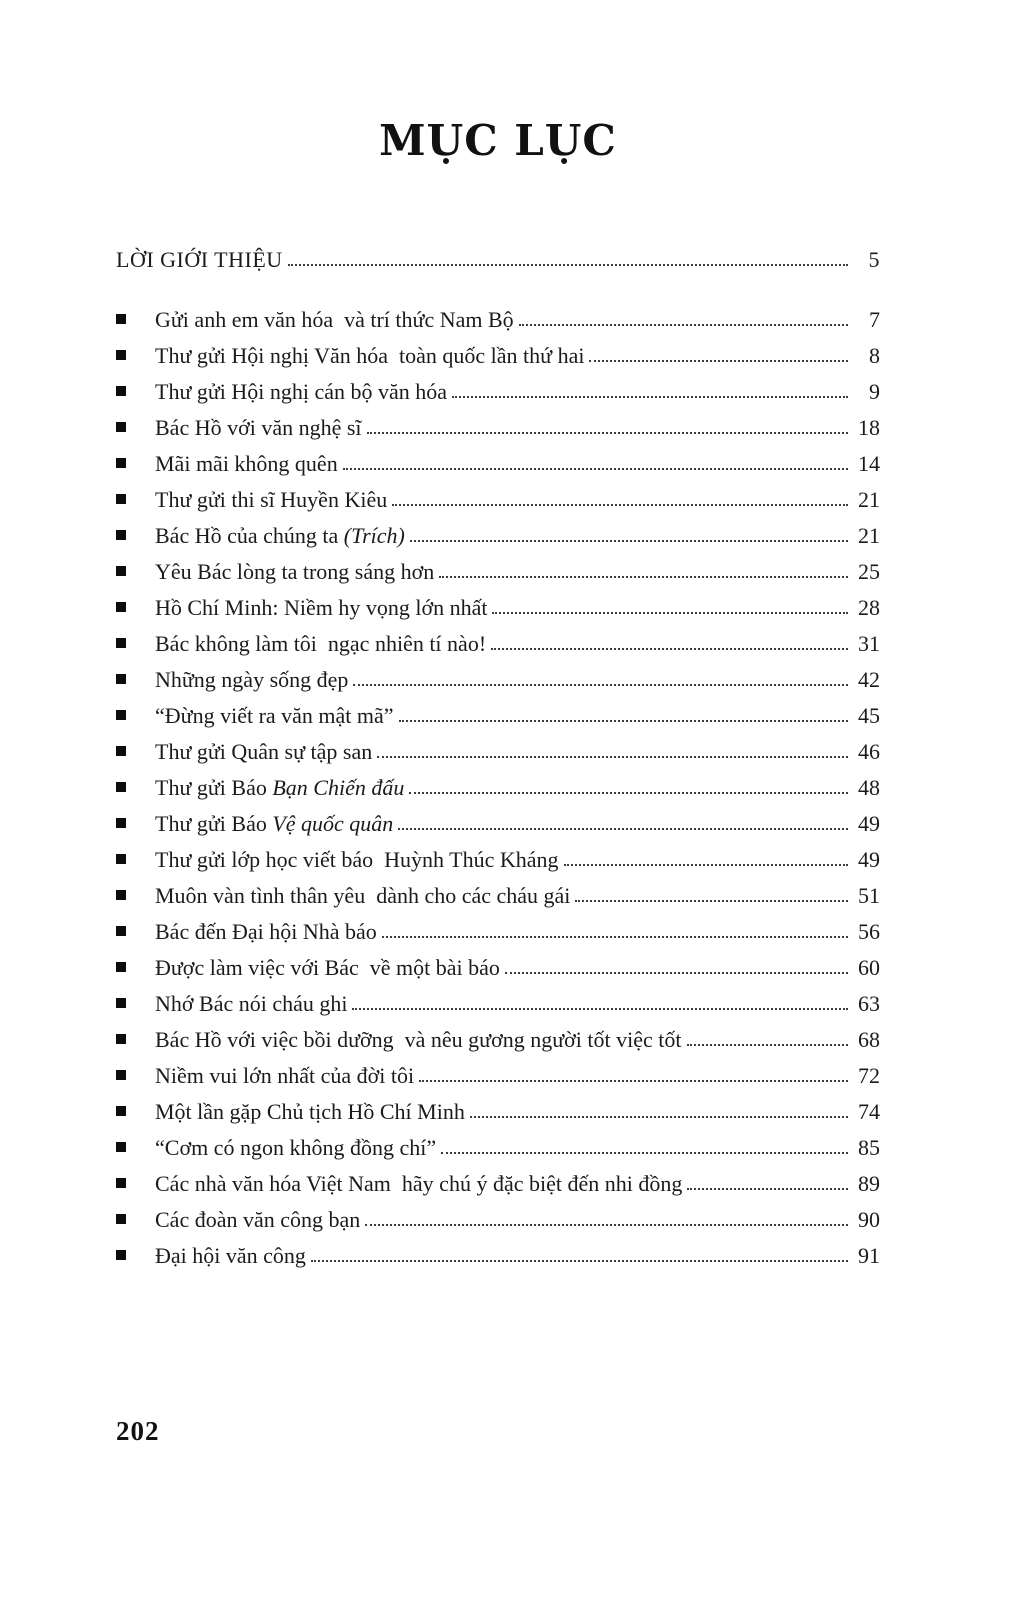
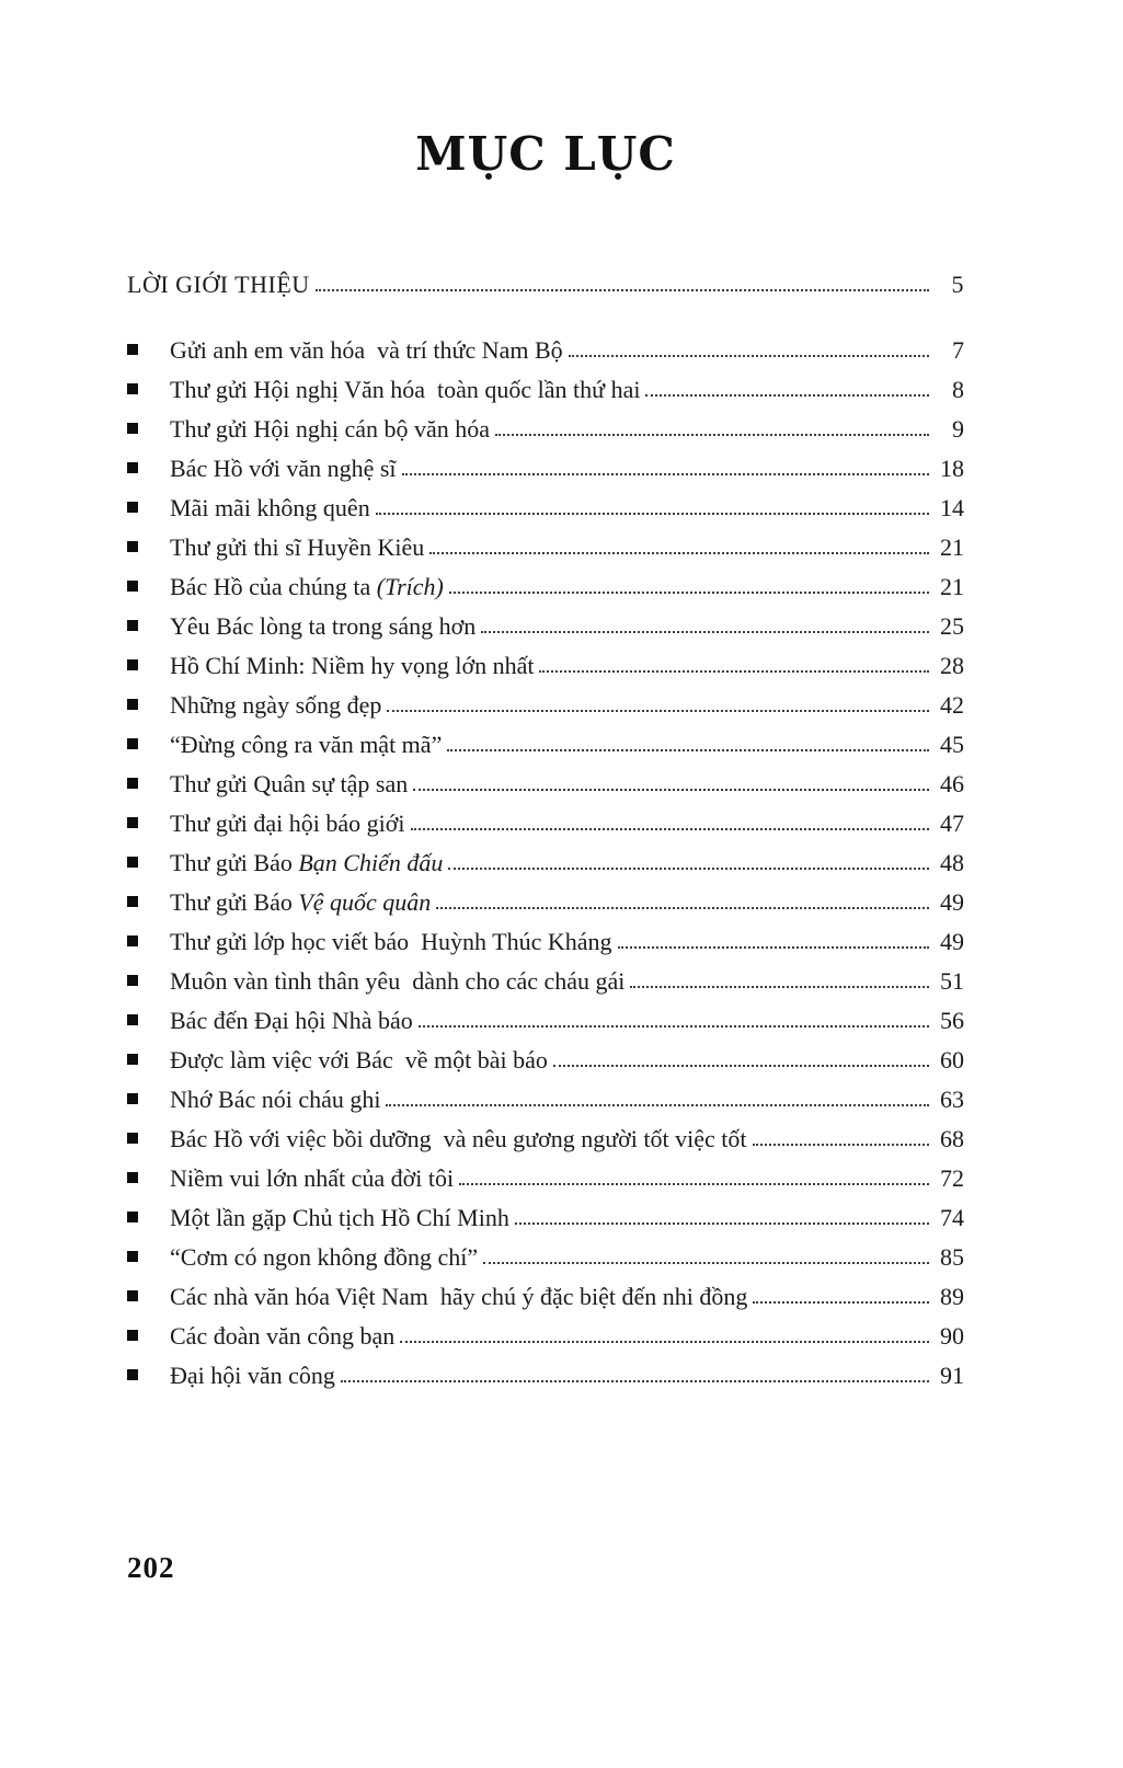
  MỤC LỤC
  LỜI GIỚI THIỆU
  5
  Gửi anh em văn hóa và trí thức Nam Bộ
  7
  Thư gửi Hội nghị Văn hóa toàn quốc lần thứ hai
  8
  Thư gửi Hội nghị cán bộ văn hóa
  9
  Bác Hồ với văn nghệ sĩ
  18
  Mãi mãi không quên
  14
  Thư gửi thi sĩ Huyền Kiêu
  21
  Bác Hồ của chúng ta (Trích)
  21
  Yêu Bác lòng ta trong sáng hơn
  25
  Hồ Chí Minh: Niềm hy vọng lớn nhất
  28
- Bác không làm tôi ngạc nhiên tí nào!
- 31
  Những ngày sống đẹp
  42
- “Đừng viết ra văn mật mã”
+ “Đừng công ra văn mật mã”
  45
  Thư gửi Quân sự tập san
  46
+ Thư gửi đại hội báo giới
+ 47
  Thư gửi Báo Bạn Chiến đấu
  48
  Thư gửi Báo Vệ quốc quân
  49
  Thư gửi lớp học viết báo Huỳnh Thúc Kháng
  49
  Muôn vàn tình thân yêu dành cho các cháu gái
  51
  Bác đến Đại hội Nhà báo
  56
  Được làm việc với Bác về một bài báo
  60
  Nhớ Bác nói cháu ghi
  63
  Bác Hồ với việc bồi dưỡng và nêu gương người tốt việc tốt
  68
  Niềm vui lớn nhất của đời tôi
  72
  Một lần gặp Chủ tịch Hồ Chí Minh
  74
  “Cơm có ngon không đồng chí”
  85
  Các nhà văn hóa Việt Nam hãy chú ý đặc biệt đến nhi đồng
  89
  Các đoàn văn công bạn
  90
  Đại hội văn công
  91
  202
